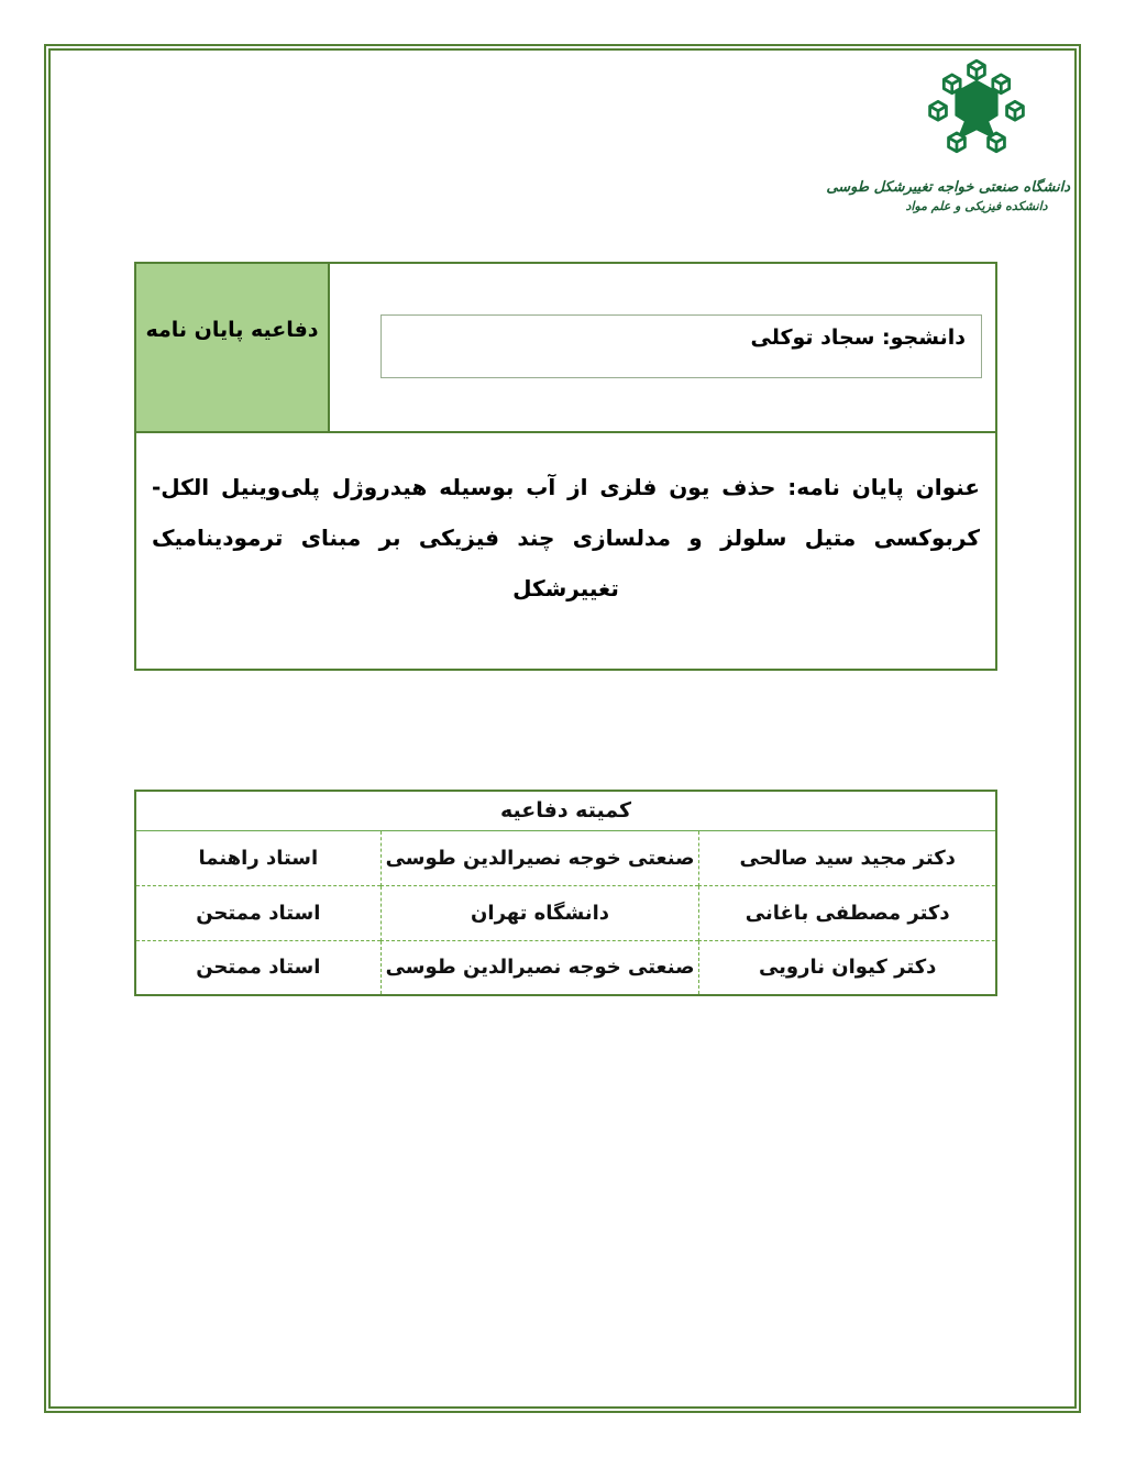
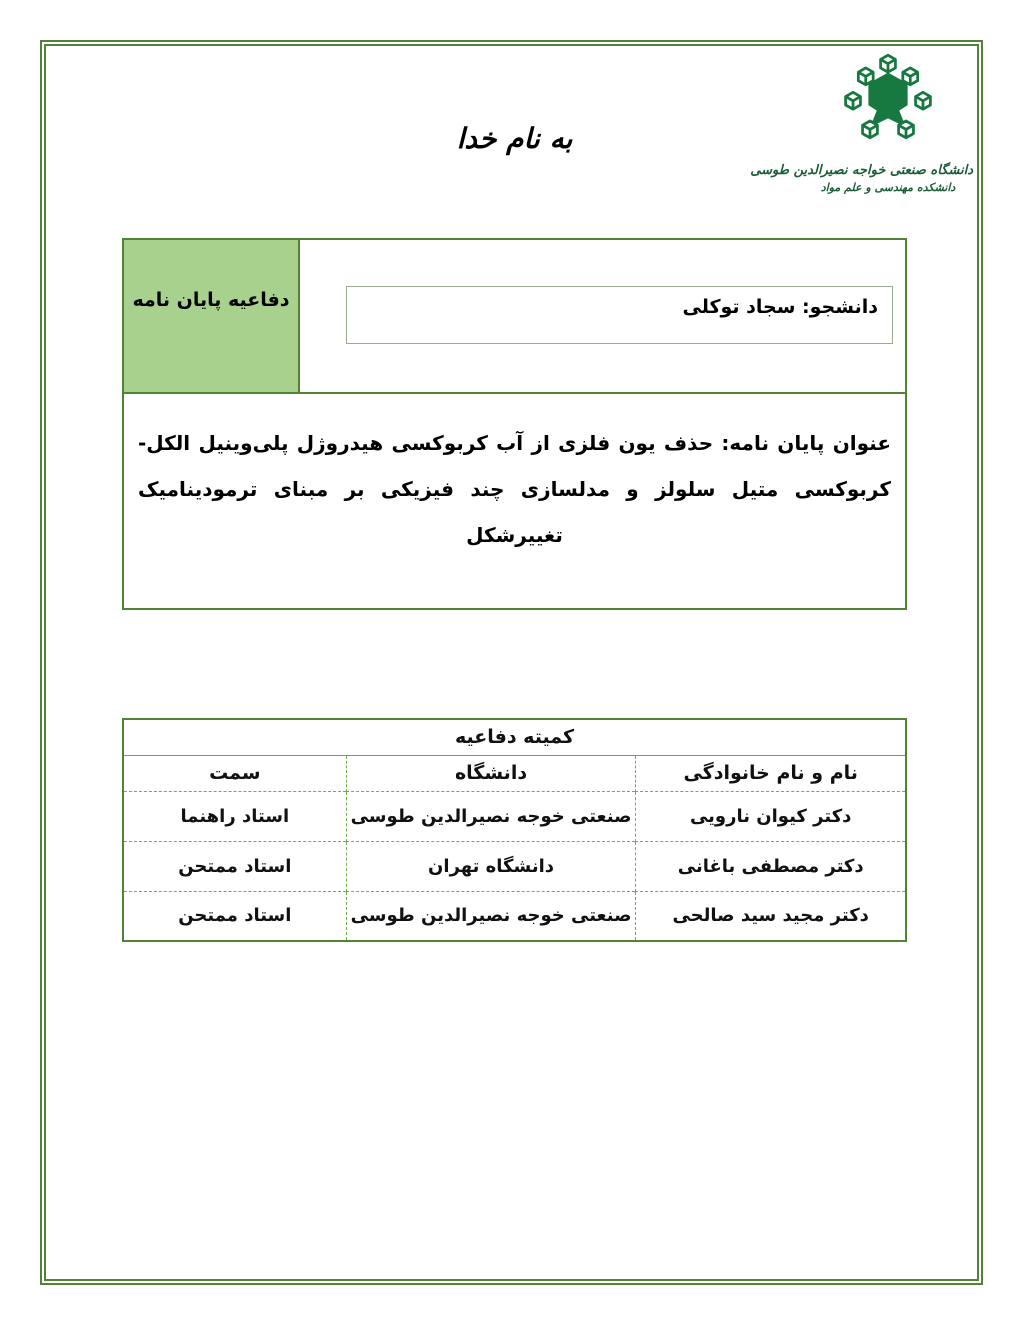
- دانشگاه صنعتی خواجه تغییرشکل طوسی
+ دانشگاه صنعتی خواجه نصیرالدین طوسی
- دانشکده فیزیکی و علم مواد
+ دانشکده مهندسی و علم مواد
+ به نام خدا
  دفاعیه پایان نامه
  دانشجو: سجاد توکلی
- عنوان پایان نامه: حذف یون فلزی از آب بوسیله هیدروژل پلی‌وینیل الکل- کربوکسی متیل سلولز و مدلسازی چند فیزیکی بر مبنای ترمودینامیک تغییرشکل
+ عنوان پایان نامه: حذف یون فلزی از آب کربوکسی هیدروژل پلی‌وینیل الکل- کربوکسی متیل سلولز و مدلسازی چند فیزیکی بر مبنای ترمودینامیک تغییرشکل
  کمیته دفاعیه
+ نام و نام خانوادگی	دانشگاه	سمت
- دکتر مجید سید صالحی	صنعتی خوجه نصیرالدین طوسی	استاد راهنما
+ دکتر کیوان نارویی	صنعتی خوجه نصیرالدین طوسی	استاد راهنما
  دکتر مصطفی باغانی	دانشگاه تهران	استاد ممتحن
- دکتر کیوان نارویی	صنعتی خوجه نصیرالدین طوسی	استاد ممتحن
+ دکتر مجید سید صالحی	صنعتی خوجه نصیرالدین طوسی	استاد ممتحن
